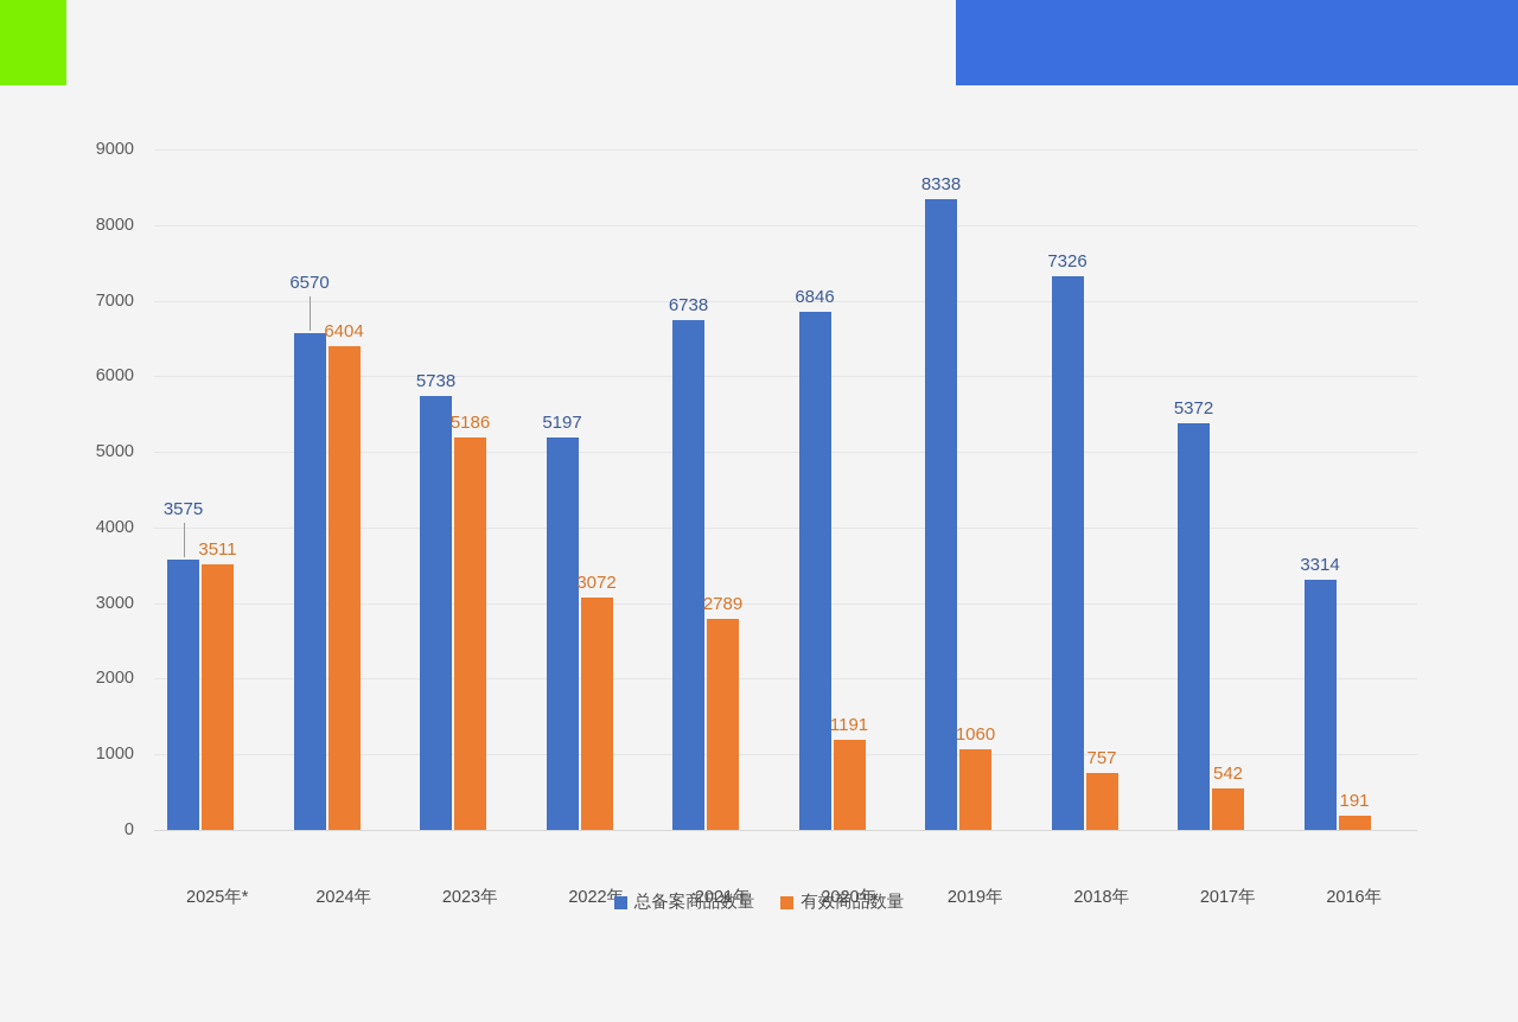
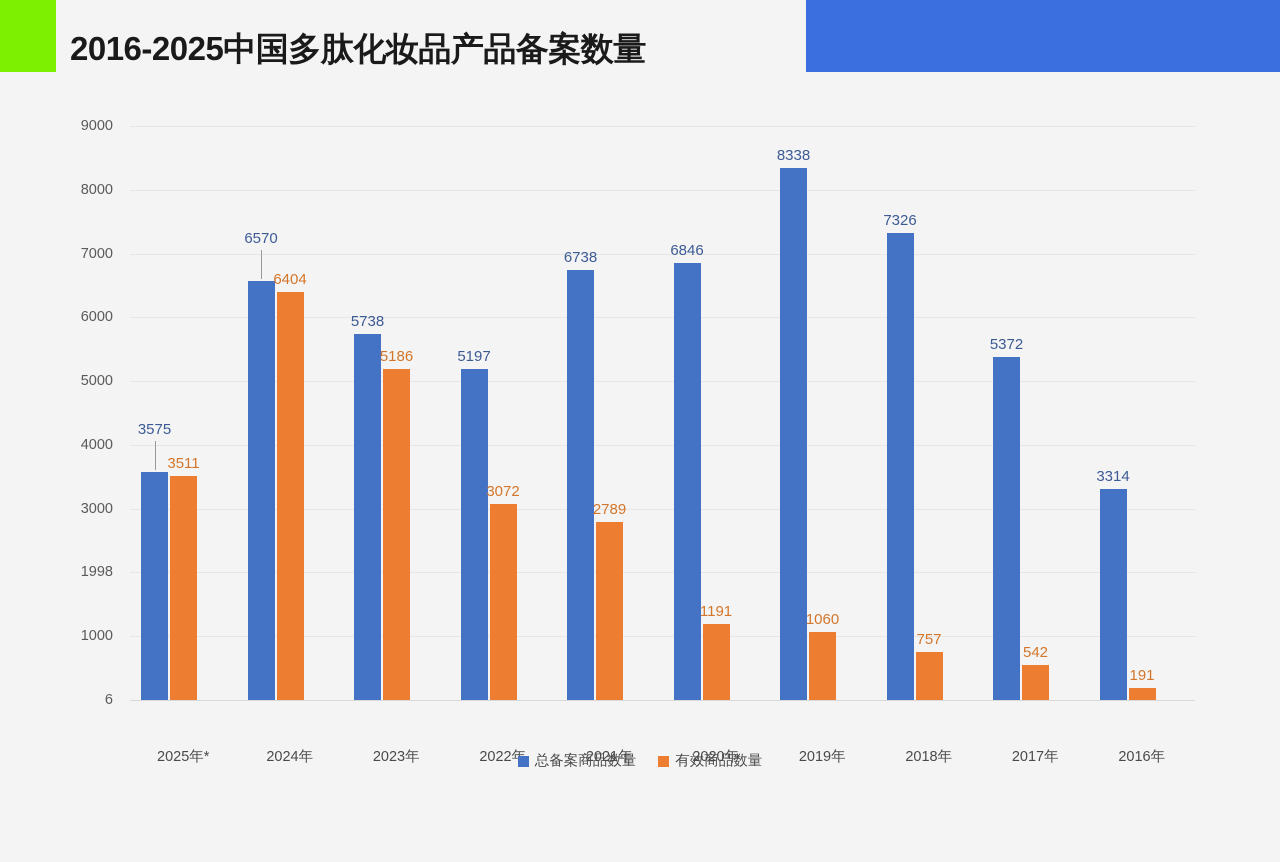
+ 2016-2025中国多肽化妆品产品备案数量
  9000
  8000
  7000
  6000
  5000
  4000
  3000
- 2000
+ 1998
  1000
- 0
+ 6
  3575
  3511
  6570
  6404
  5738
  5186
  5197
  3072
  6738
  2789
  6846
  1191
  8338
  1060
  7326
  757
  5372
  542
  3314
  191
  2025年*
  2024年
  2023年
  2022
  2021年
  2020年
  2019年
  2018年
  2017年
  2016年
  总备案商品数量
  有效商品数量
